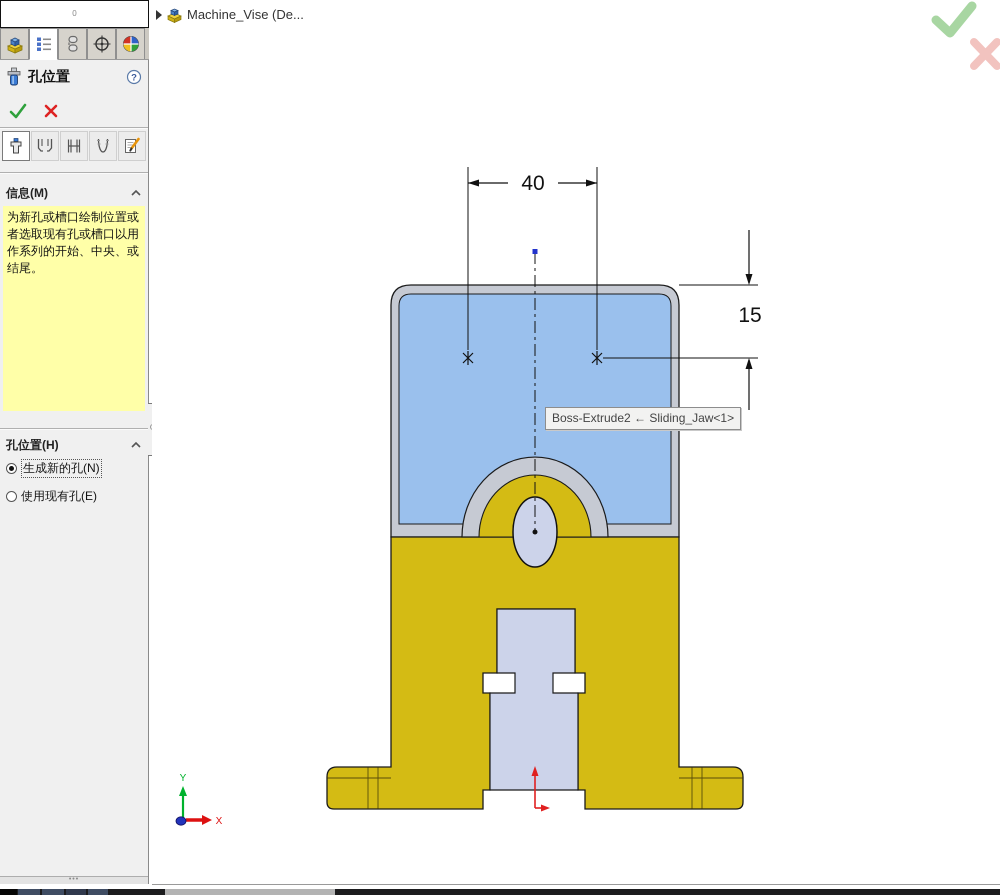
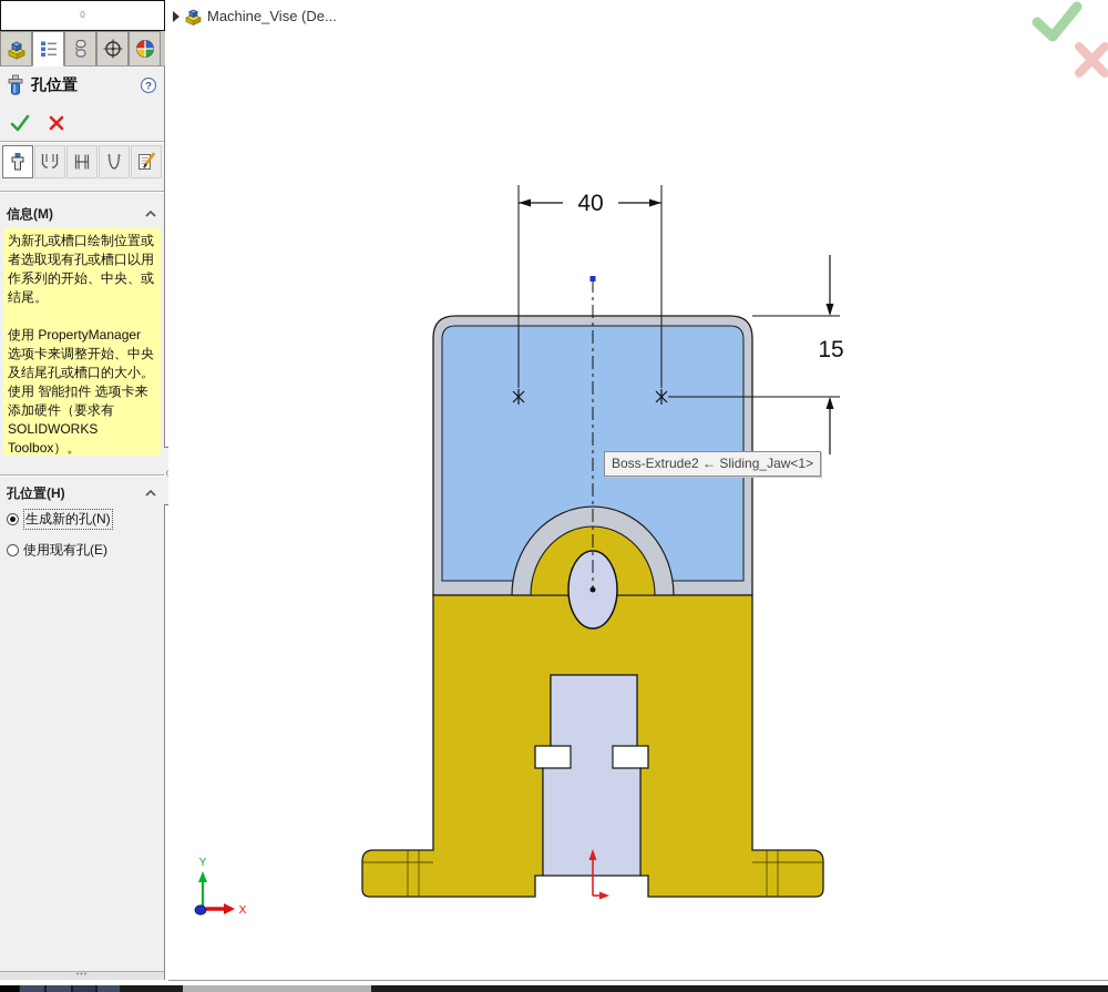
  0
  孔位置
  ?
  信息(M)
  为新孔或槽口绘制位置或者选取现有孔或槽口以用作系列的开始、中央、或结尾。
+ 使用 PropertyManager 选项卡来调整开始、中央及结尾孔或槽口的大小。使用 智能扣件 选项卡来添加硬件（要求有 SOLIDWORKS Toolbox）。
  孔位置(H)
  生成新的孔(N)
  使用现有孔(E)
  Machine_Vise (De...
  40
  15
  Y
  X
  Boss-Extrude2 ← Sliding_Jaw<1>
